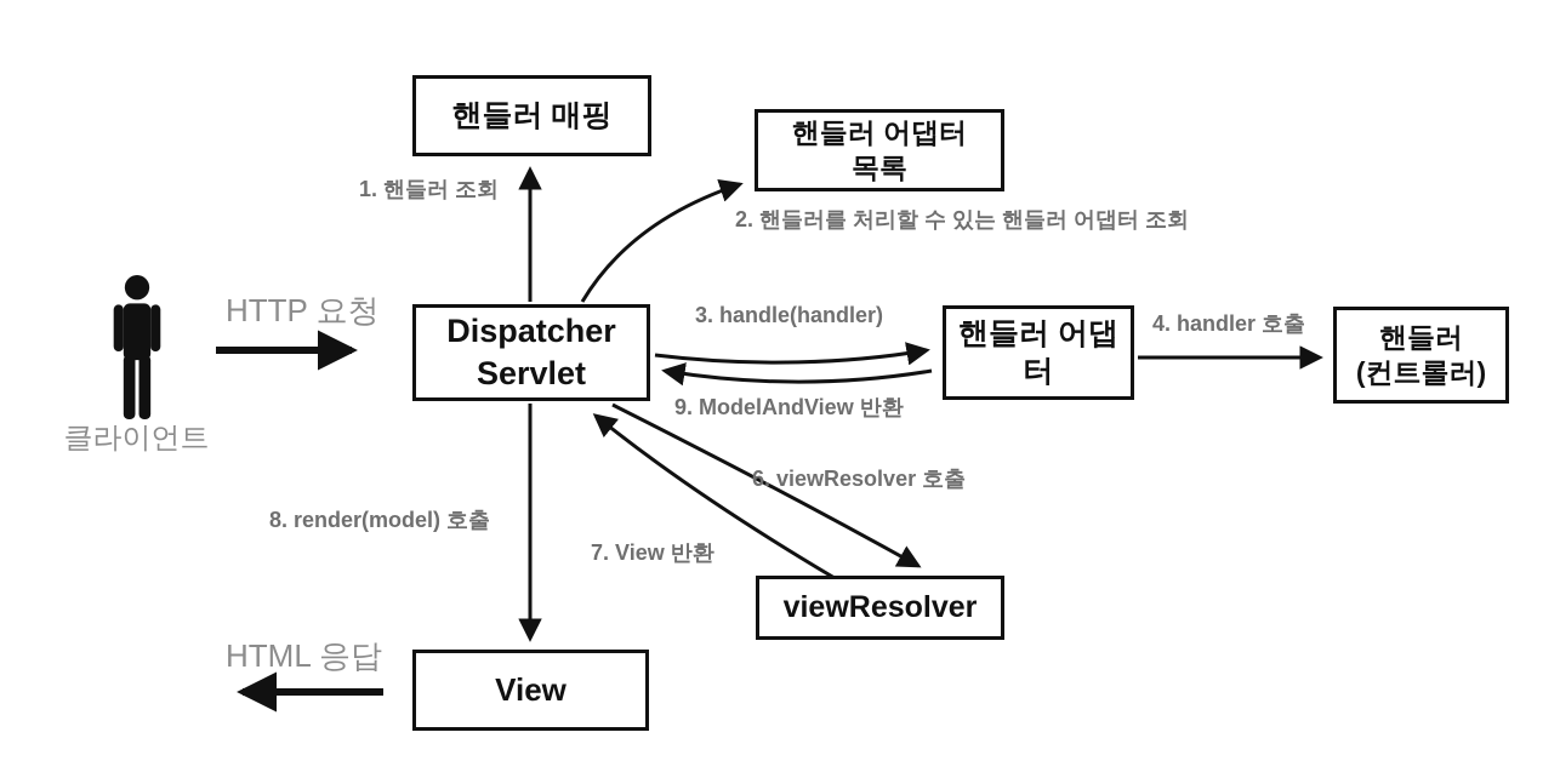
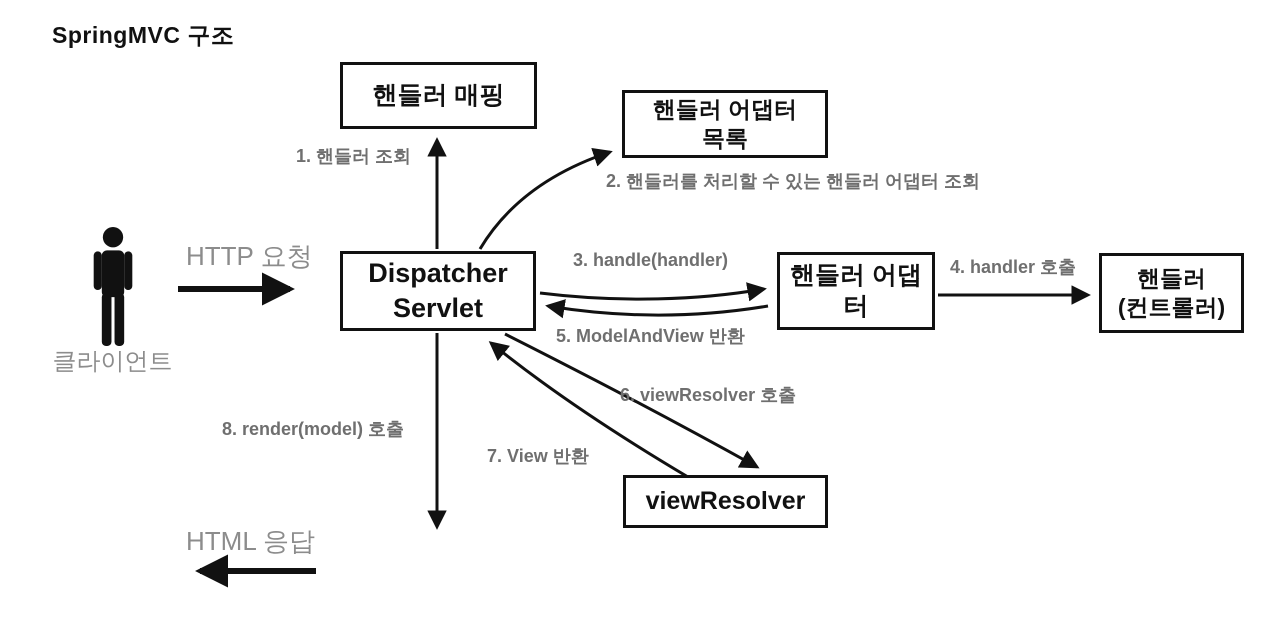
+ SpringMVC 구조
  클라이언트
  HTTP 요청
  HTML 응답
  핸들러 매핑
  핸들러 어댑터
  목록
  Dispatcher
  Servlet
  핸들러 어댑터
  핸들러
  (컨트롤러)
  viewResolver
- View
  1. 핸들러 조회
  2. 핸들러를 처리할 수 있는 핸들러 어댑터 조회
  3. handle(handler)
  4. handler 호출
- 9. ModelAndView 반환
+ 5. ModelAndView 반환
  6. viewResolver 호출
  7. View 반환
  8. render(model) 호출
